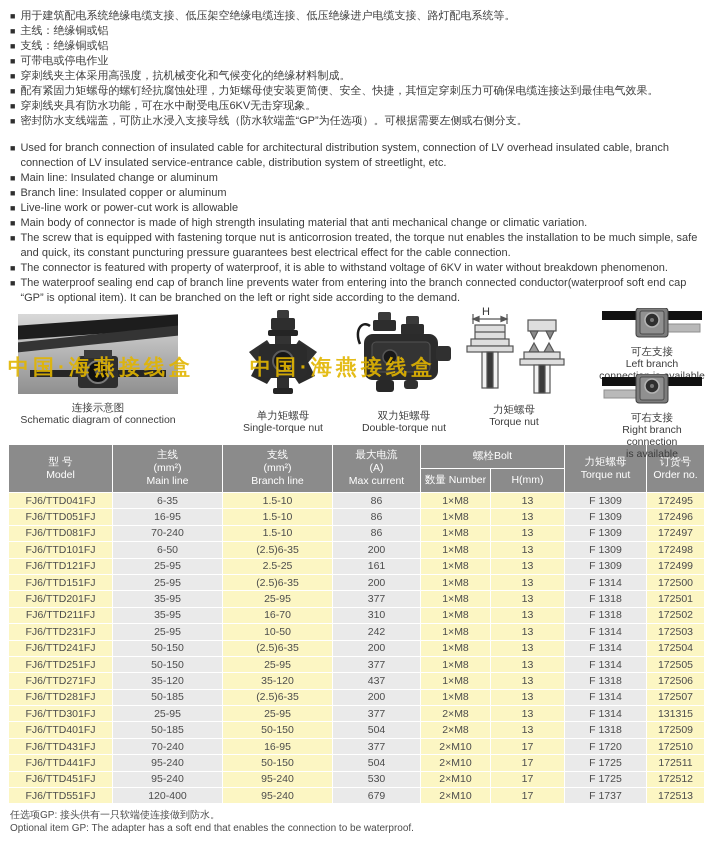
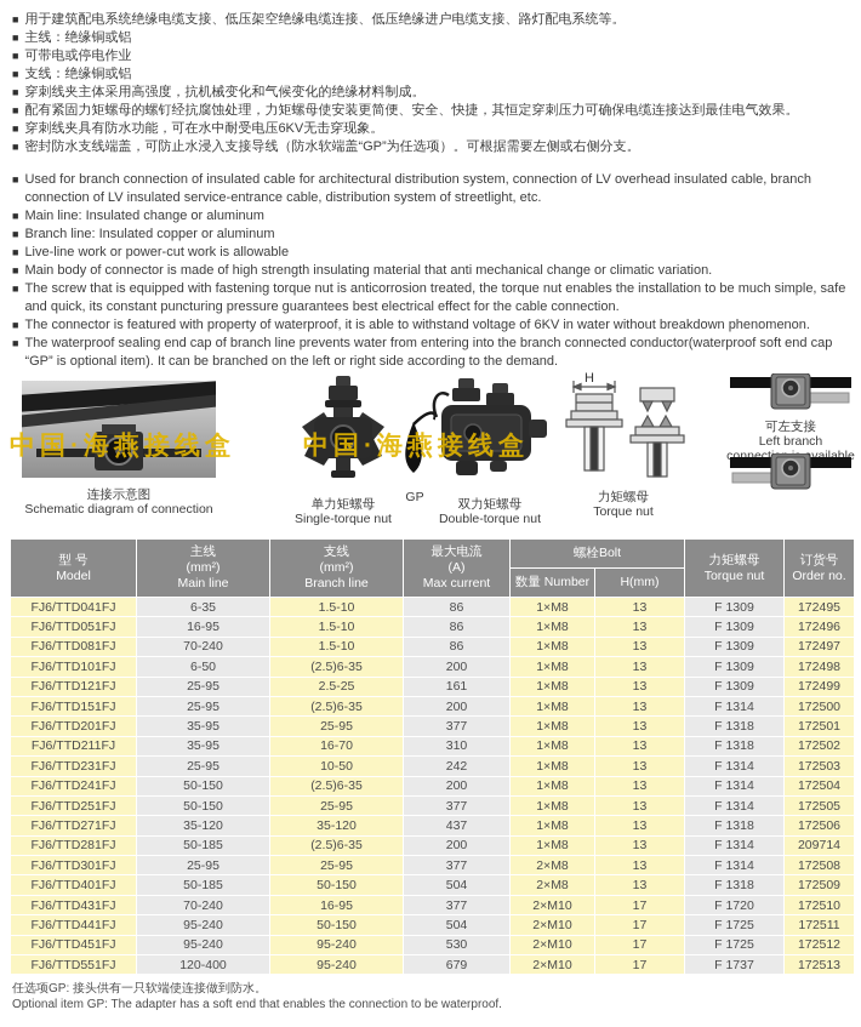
  ■
  用于建筑配电系统绝缘电缆支接、低压架空绝缘电缆连接、低压绝缘进户电缆支接、路灯配电系统等。
  ■
  主线：绝缘铜或铝
  ■
- 支线：绝缘铜或铝
+ 可带电或停电作业
  ■
- 可带电或停电作业
+ 支线：绝缘铜或铝
  ■
  穿刺线夹主体采用高强度，抗机械变化和气候变化的绝缘材料制成。
  ■
  配有紧固力矩螺母的螺钉经抗腐蚀处理，力矩螺母使安装更简便、安全、快捷，其恒定穿刺压力可确保电缆连接达到最佳电气效果。
  ■
  穿刺线夹具有防水功能，可在水中耐受电压6KV无击穿现象。
  ■
  密封防水支线端盖，可防止水浸入支接导线（防水软端盖“GP”为任选项）。可根据需要左侧或右侧分支。
  ■
  Used for branch connection of insulated cable for architectural distribution system, connection of LV overhead insulated cable, branch connection of LV insulated service-entrance cable, distribution system of streetlight, etc.
  ■
  Main line: Insulated change or aluminum
  ■
  Branch line: Insulated copper or aluminum
  ■
  Live-line work or power-cut work is allowable
  ■
  Main body of connector is made of high strength insulating material that anti mechanical change or climatic variation.
  ■
  The screw that is equipped with fastening torque nut is anticorrosion treated, the torque nut enables the installation to be much simple, safe and quick, its constant puncturing pressure guarantees best electrical effect for the cable connection.
  ■
  The connector is featured with property of waterproof, it is able to withstand voltage of 6KV in water without breakdown phenomenon.
  ■
  The waterproof sealing end cap of branch line prevents water from entering into the branch connected conductor(waterproof soft end cap “GP” is optional item). It can be branched on the left or right side according to the demand.
  连接示意图
  Schematic diagram of connection
  单力矩螺母
  Single-torque nut
+ GP
  双力矩螺母
  Double-torque nut
  H
  力矩螺母
  Torque nut
  可左支接
  Left branch
  connectvailable
- 可右支接
- Right branch connection
- is available
  中国·海燕接线盒
  中国·海燕接线盒
  型 号 Model	主线 (mm²) Main line	支线 (mm²) Branch line	最大电流 (A) Max current	螺栓Bolt	力矩螺母 Torque nut	订货号 Order no.
  数量 Number	H(mm)
  FJ6/TTD041FJ	6-35	1.5-10	86	1×M8	13	F 1309	172495
  FJ6/TTD051FJ	16-95	1.5-10	86	1×M8	13	F 1309	172496
  FJ6/TTD081FJ	70-240	1.5-10	86	1×M8	13	F 1309	172497
  FJ6/TTD101FJ	6-50	(2.5)6-35	200	1×M8	13	F 1309	172498
  FJ6/TTD121FJ	25-95	2.5-25	161	1×M8	13	F 1309	172499
  FJ6/TTD151FJ	25-95	(2.5)6-35	200	1×M8	13	F 1314	172500
  FJ6/TTD201FJ	35-95	25-95	377	1×M8	13	F 1318	172501
  FJ6/TTD211FJ	35-95	16-70	310	1×M8	13	F 1318	172502
  FJ6/TTD231FJ	25-95	10-50	242	1×M8	13	F 1314	172503
  FJ6/TTD241FJ	50-150	(2.5)6-35	200	1×M8	13	F 1314	172504
  FJ6/TTD251FJ	50-150	25-95	377	1×M8	13	F 1314	172505
  FJ6/TTD271FJ	35-120	35-120	437	1×M8	13	F 1318	172506
- FJ6/TTD281FJ	50-185	(2.5)6-35	200	1×M8	13	F 1314	172507
+ FJ6/TTD281FJ	50-185	(2.5)6-35	200	1×M8	13	F 1314	209714
- FJ6/TTD301FJ	25-95	25-95	377	2×M8	13	F 1314	131315
+ FJ6/TTD301FJ	25-95	25-95	377	2×M8	13	F 1314	172508
  FJ6/TTD401FJ	50-185	50-150	504	2×M8	13	F 1318	172509
  FJ6/TTD431FJ	70-240	16-95	377	2×M10	17	F 1720	172510
  FJ6/TTD441FJ	95-240	50-150	504	2×M10	17	F 1725	172511
  FJ6/TTD451FJ	95-240	95-240	530	2×M10	17	F 1725	172512
  FJ6/TTD551FJ	120-400	95-240	679	2×M10	17	F 1737	172513
  任选项GP: 接头供有一只软端使连接做到防水。
  Optional item GP: The adapter has a soft end that enables the connection to be waterproof.
